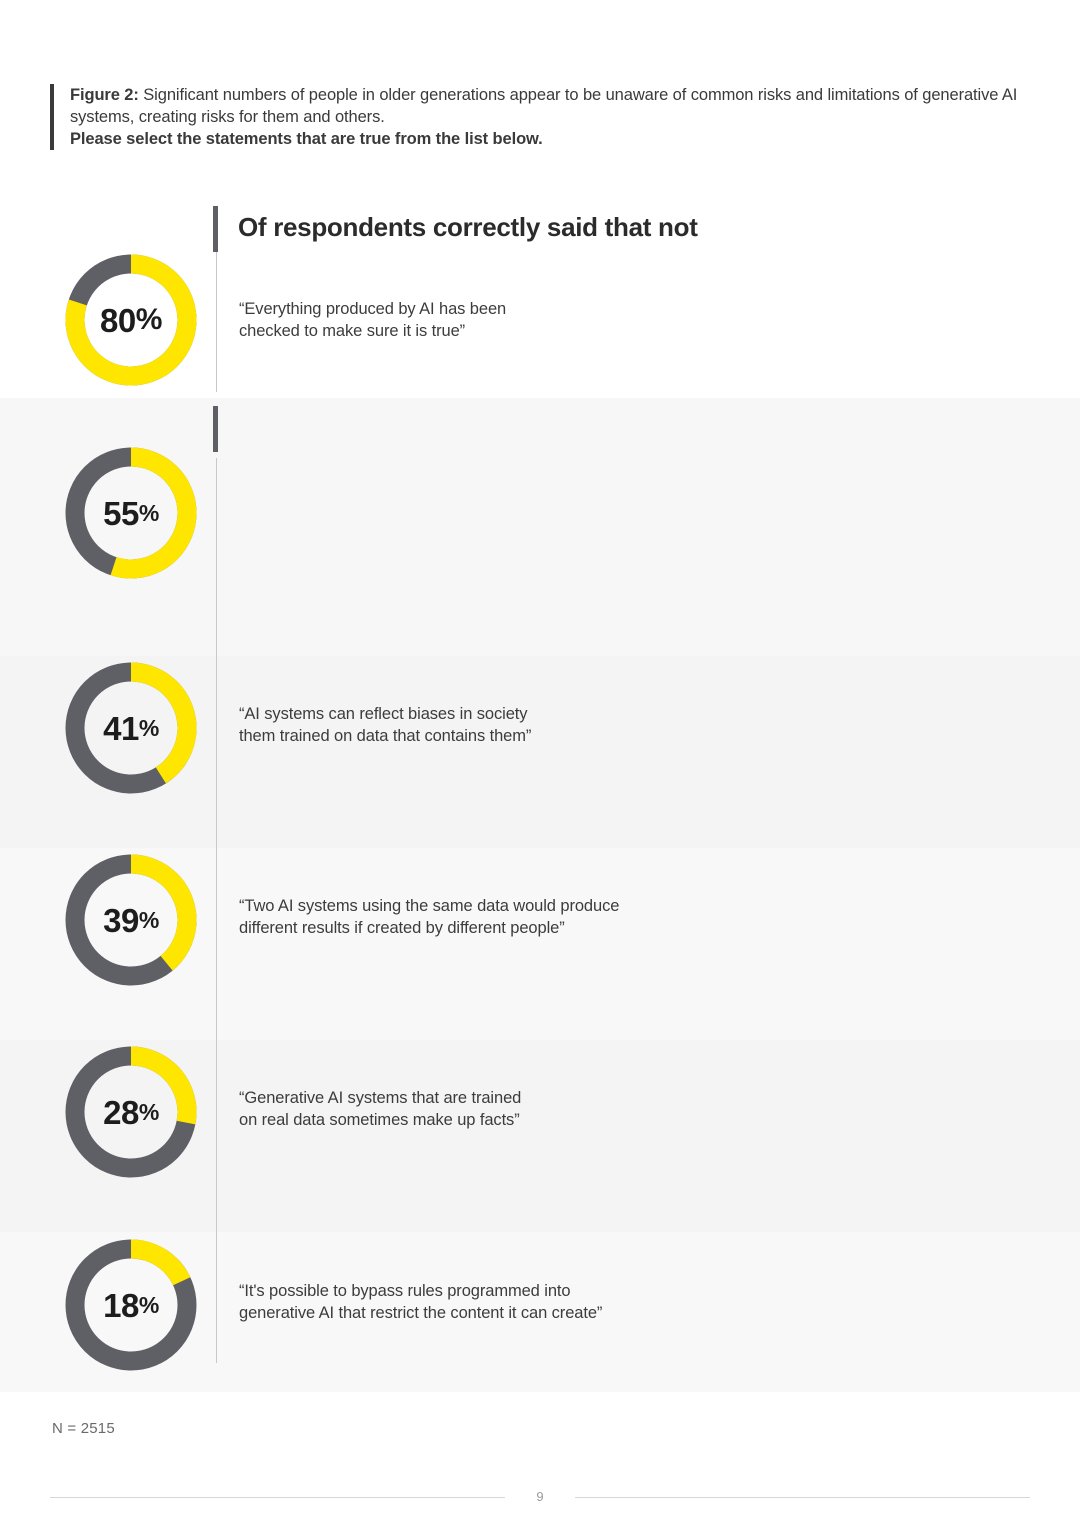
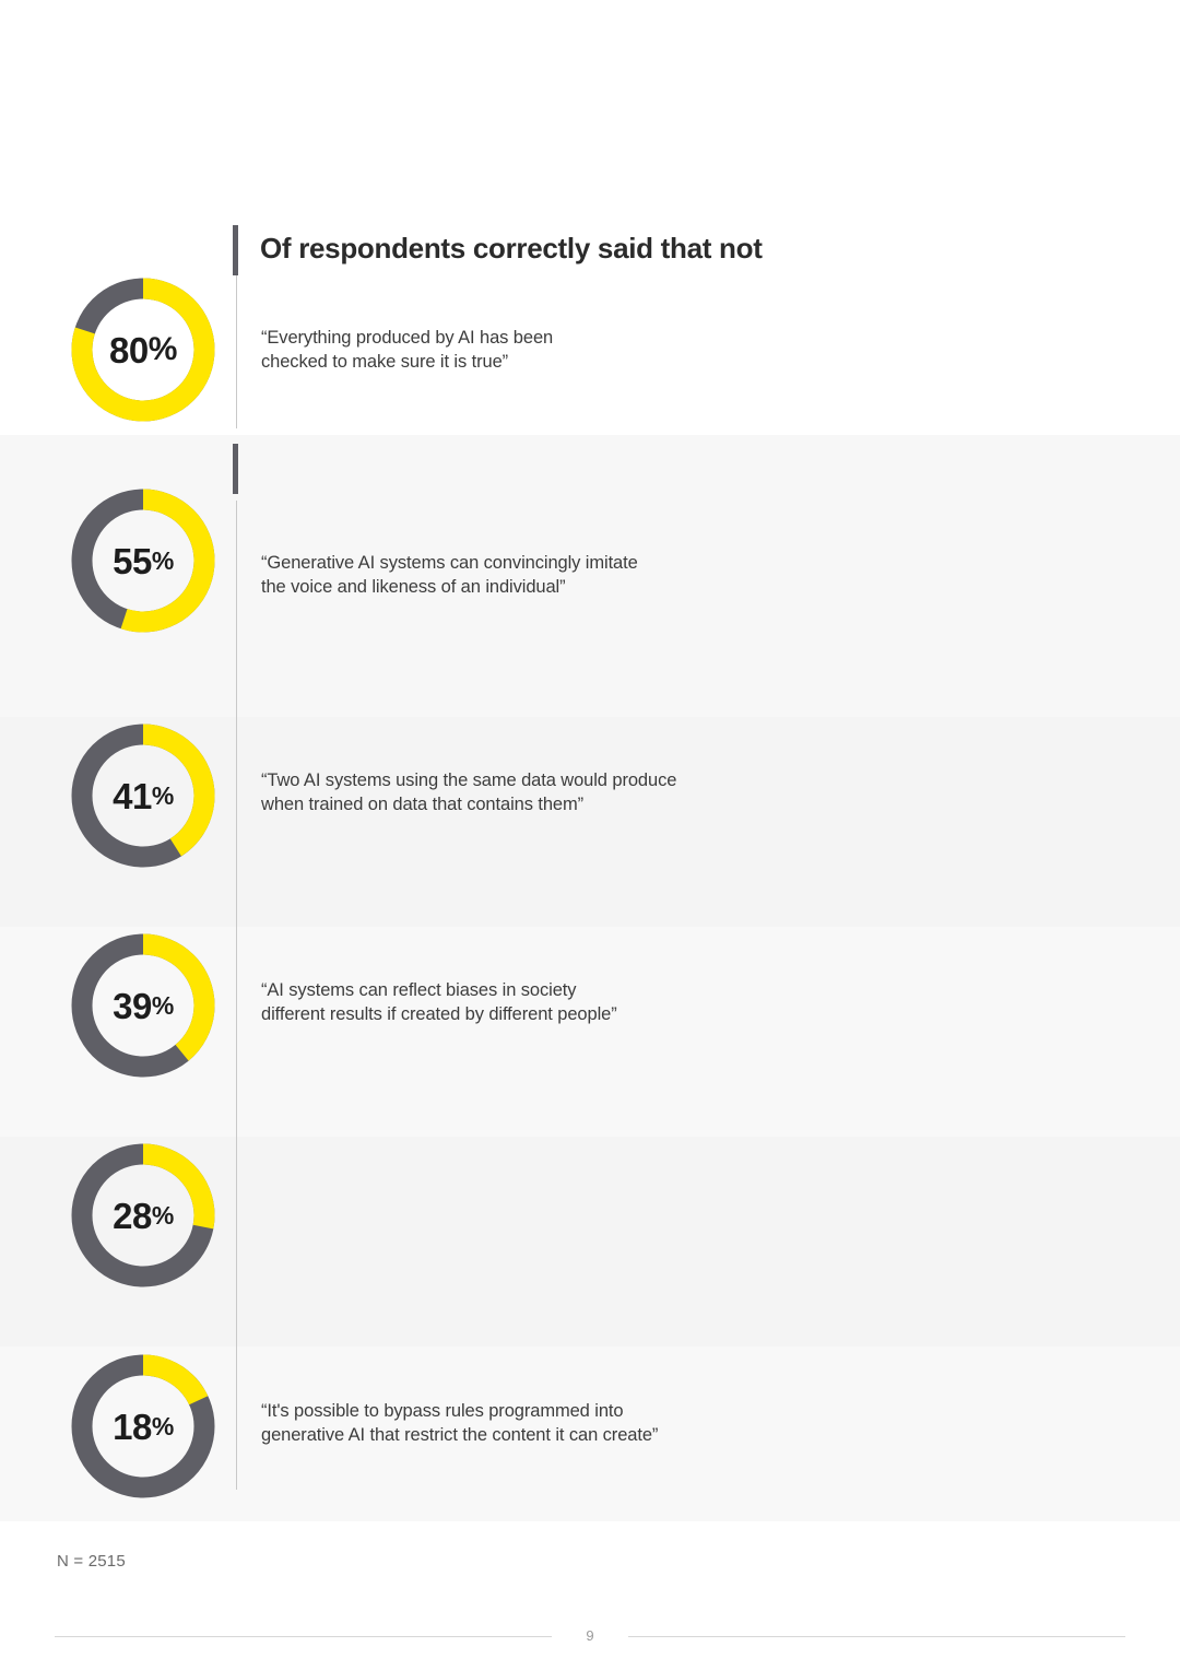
- Figure 2: Significant numbers of people in older generations appear to be unaware of common risks and limitations of generative AI systems, creating risks for them and others.
- Please select the statements that are true from the list below.
  Of respondents correctly said that not
  80
  %
  “Everything produced by AI has been
  checked to make sure it is true”
  55
  %
+ “Generative AI systems can convincingly imitate
+ the voice and likeness of an individual”
  41
  %
- “AI systems can reflect biases in society
+ “Two AI systems using the same data would produce
- them trained on data that contains them”
+ when trained on data that contains them”
  39
  %
- “Two AI systems using the same data would produce
+ “AI systems can reflect biases in society
  different results if created by different people”
  28
  %
- “Generative AI systems that are trained
- on real data sometimes make up facts”
  18
  %
  “It's possible to bypass rules programmed into
  generative AI that restrict the content it can create”
  N = 2515
  9
